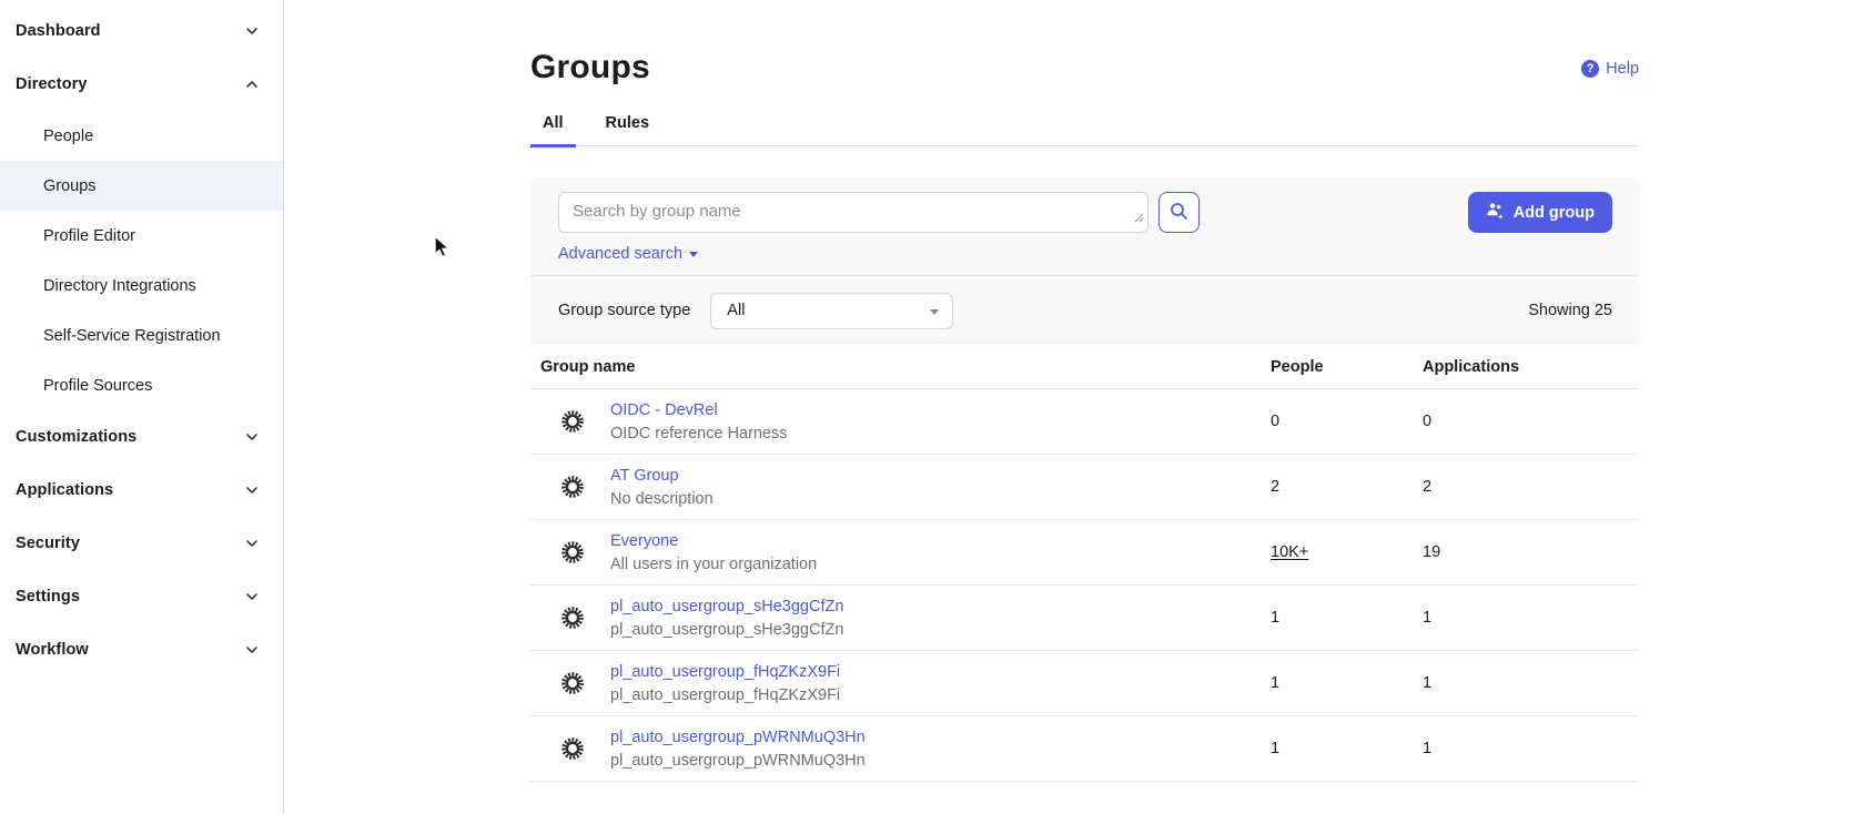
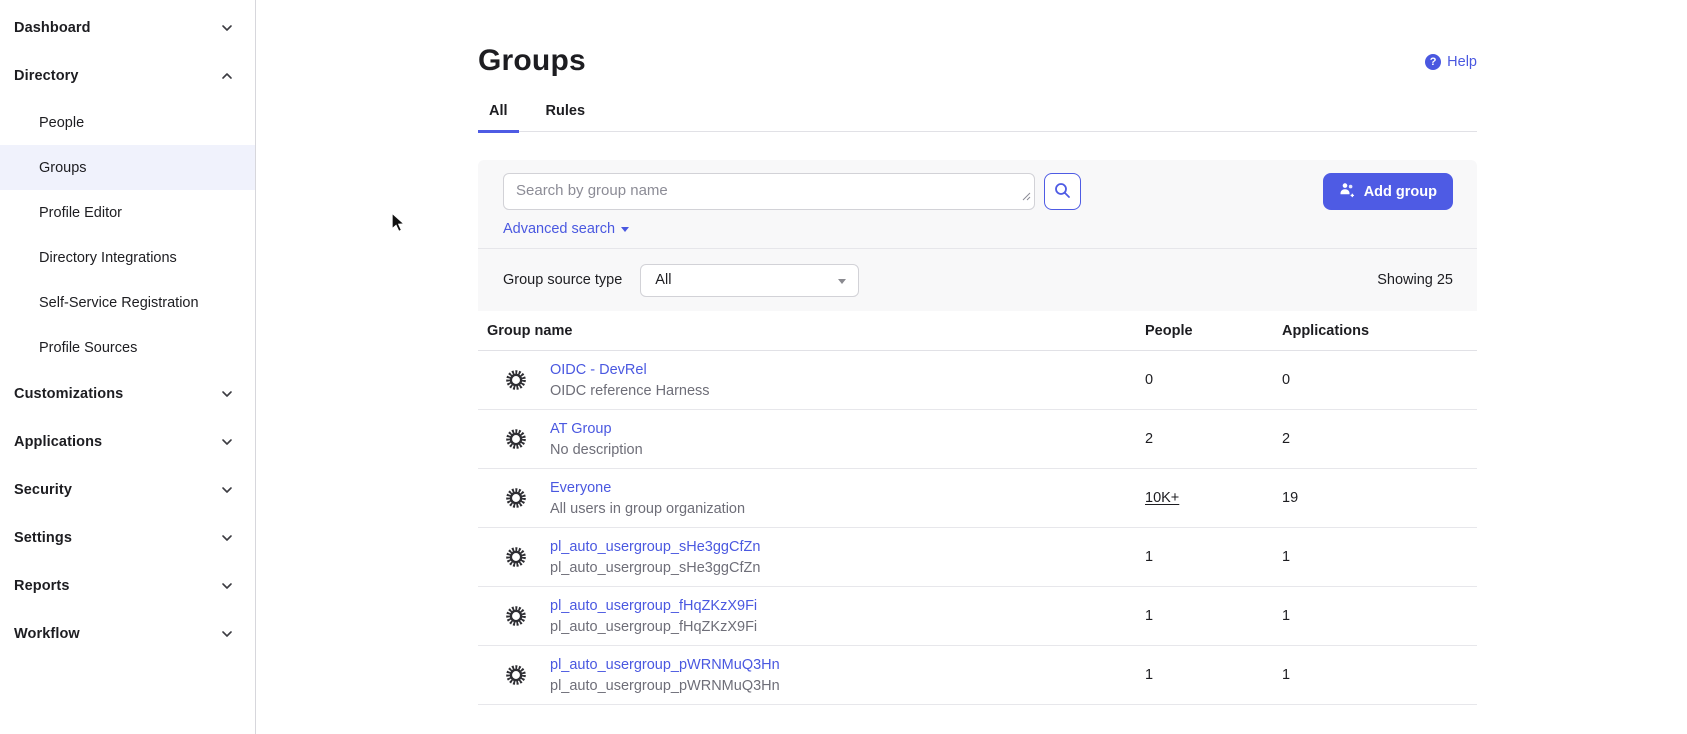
  Dashboard
  Directory
  People
  Groups
  Profile Editor
  Directory Integrations
  Self-Service Registration
  Profile Sources
  Customizations
  Applications
  Security
  Settings
+ Reports
  Workflow
  Groups
  ?
  Help
  All
  Rules
  Search by group name
  Add group
  Advanced search
  Group source type
  All
  Showing 25
  Group name
  People
  Applications
  OIDC - DevRel
  OIDC reference Harness
  0
  0
  AT Group
  No description
  2
  2
  Everyone
- All users in your organization
+ All users in group organization
  10K+
  19
  pl_auto_usergroup_sHe3ggCfZn
  pl_auto_usergroup_sHe3ggCfZn
  1
  1
  pl_auto_usergroup_fHqZKzX9Fi
  pl_auto_usergroup_fHqZKzX9Fi
  1
  1
  pl_auto_usergroup_pWRNMuQ3Hn
  pl_auto_usergroup_pWRNMuQ3Hn
  1
  1
